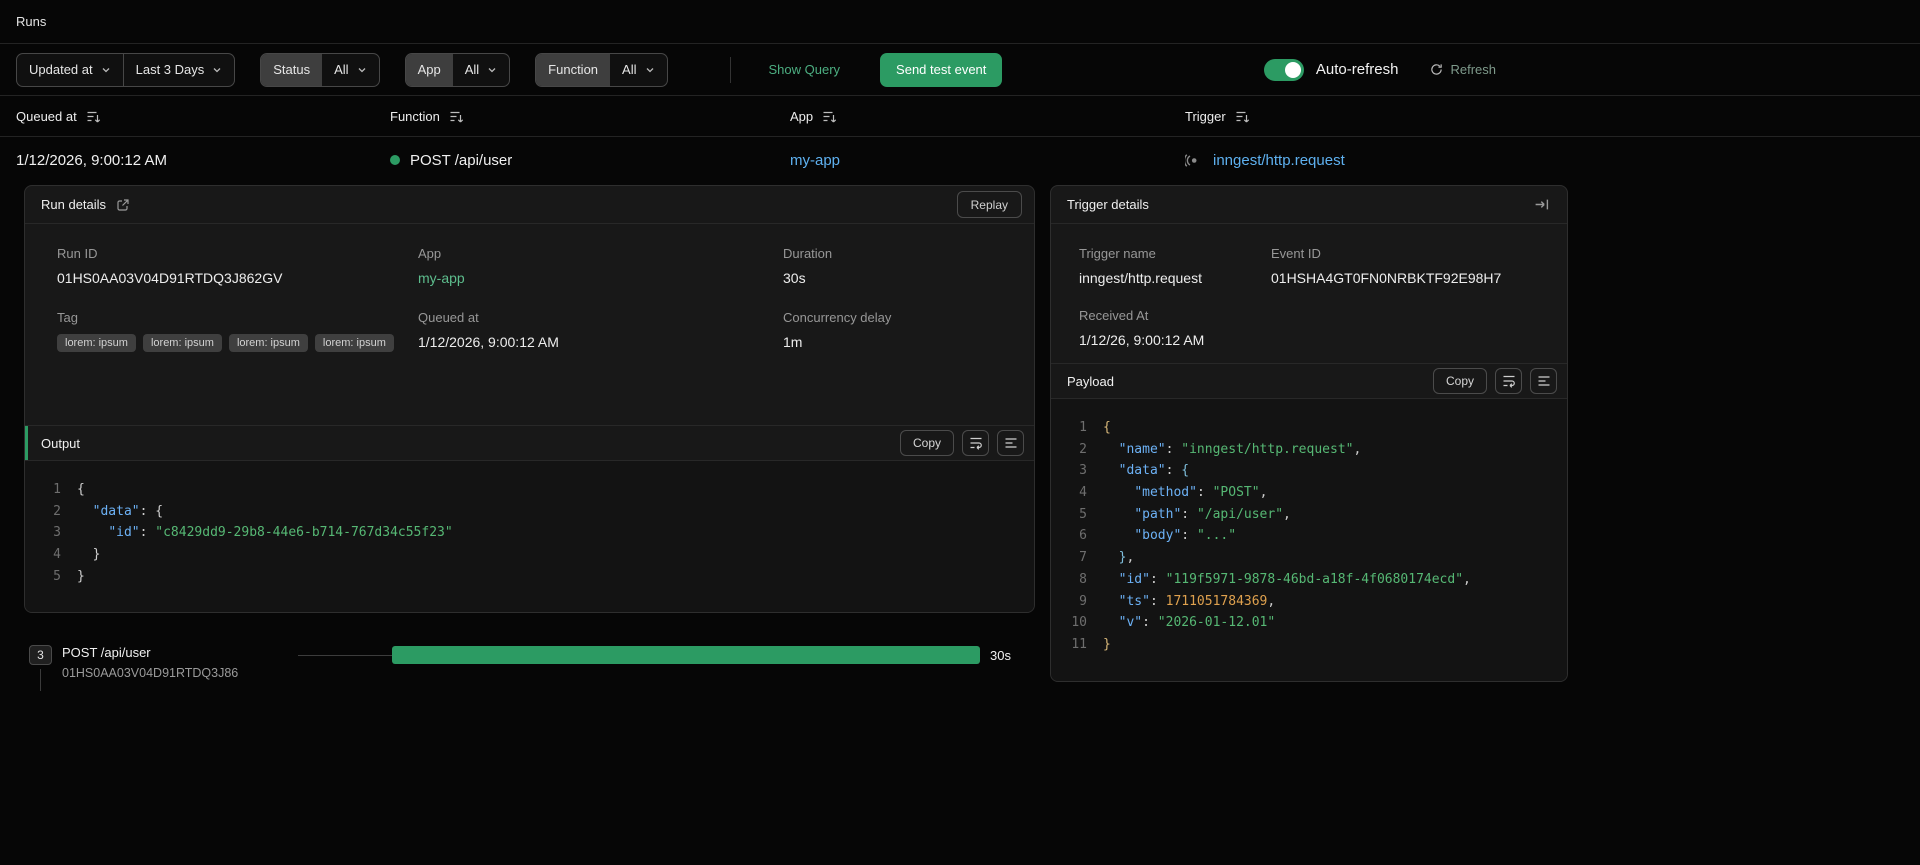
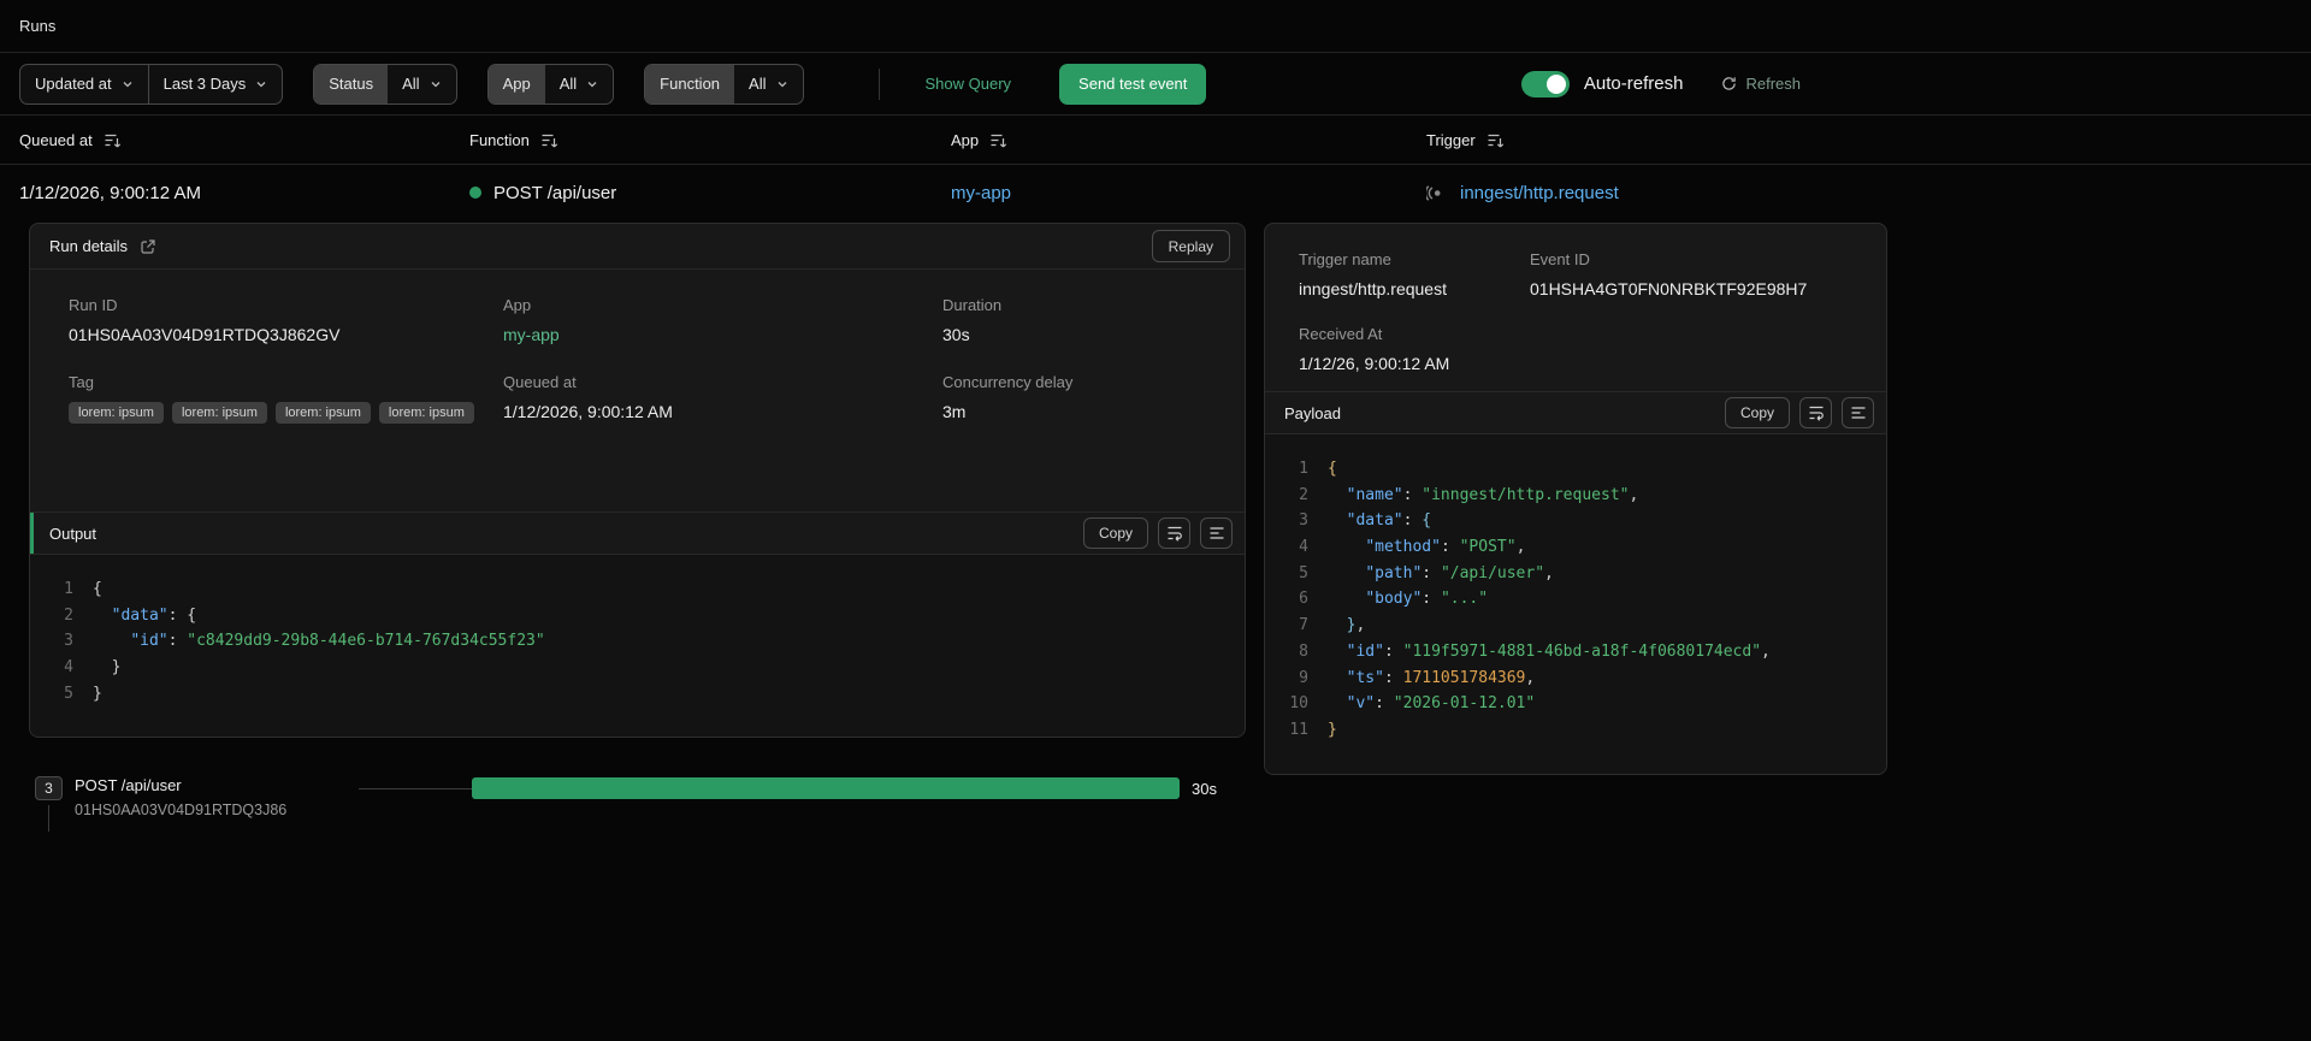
  Runs
  Updated at
  Last 3 Days
  Status
  All
  App
  All
  Function
  All
  Show Query
  Send test event
  Auto-refresh
  Refresh
  Queued at
  Function
  App
  Trigger
  1/12/2026, 9:00:12 AM
  POST /api/user
  my-app
  inngest/http.request
  Run details
  Replay
  Run ID
  01HS0AA03V04D91RTDQ3J862GV
  App
  my-app
  Duration
  30s
  Tag
  lorem: ipsum
  lorem: ipsum
  lorem: ipsum
  lorem: ipsum
  Queued at
  1/12/2026, 9:00:12 AM
  Concurrency delay
- 1m
+ 3m
  Output
  Copy
  1
  {
  2
  "data": {
  3
  "id": "c8429dd9-29b8-44e6-b714-767d34c55f23"
  4
  }
  5
  }
  3
  POST /api/user
  01HS0AA03V04D91RTDQ3J86
  30s
- Trigger details
  Trigger name
  inngest/http.request
  Event ID
  01HSHA4GT0FN0NRBKTF92E98H7
  Received At
  1/12/26, 9:00:12 AM
  Payload
  Copy
  1
  {
  2
  "name": "inngest/http.request",
  3
  "data": {
  4
  "method": "POST",
  5
  "path": "/api/user",
  6
  "body": "..."
  7
  },
  8
- "id": "119f5971-9878-46bd-a18f-4f0680174ecd",
+ "id": "119f5971-4881-46bd-a18f-4f0680174ecd",
  9
  "ts": 1711051784369,
  10
  "v": "2026-01-12.01"
  11
  }
